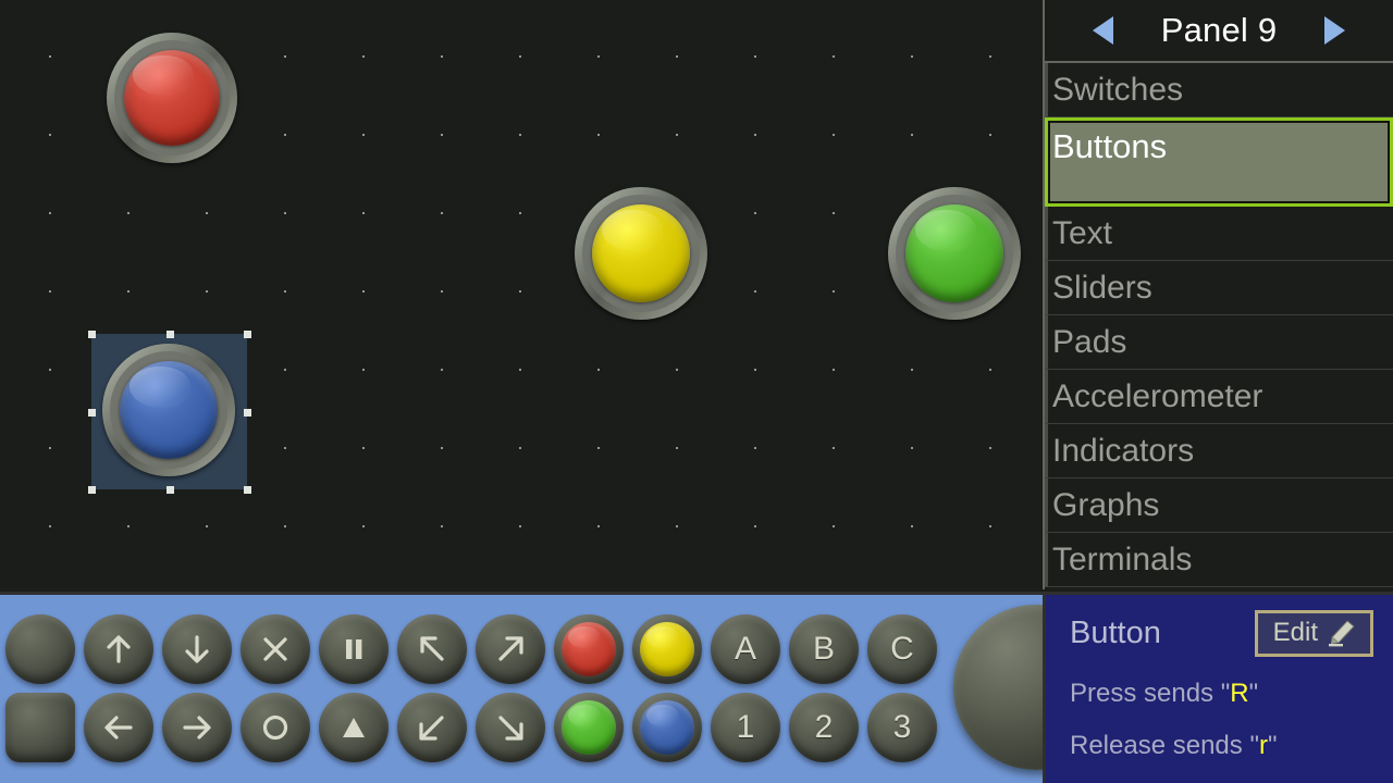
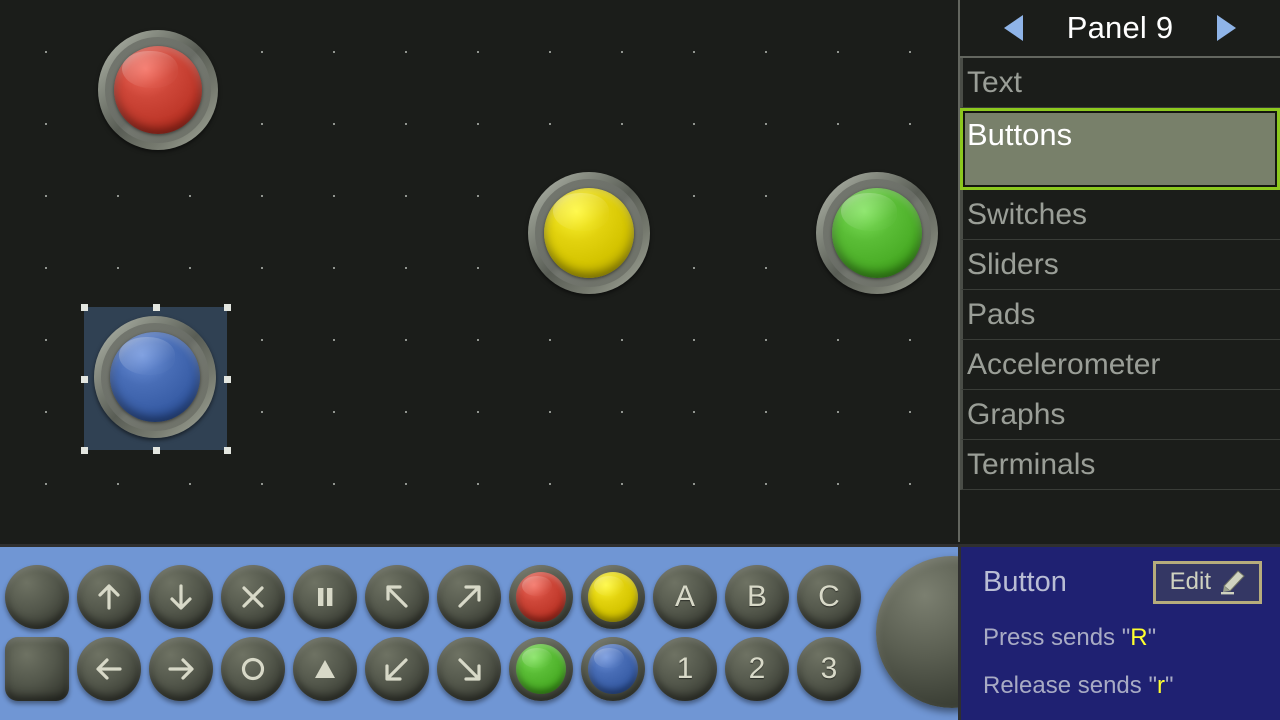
  Panel 9
- Switches
+ Text
  Buttons
- Text
+ Switches
  Sliders
  Pads
  Accelerometer
- Indicators
  Graphs
  Terminals
  A
  B
  C
  1
  2
  3
  Button
  Edit
  Press sends "R"
  Release sends "r"
